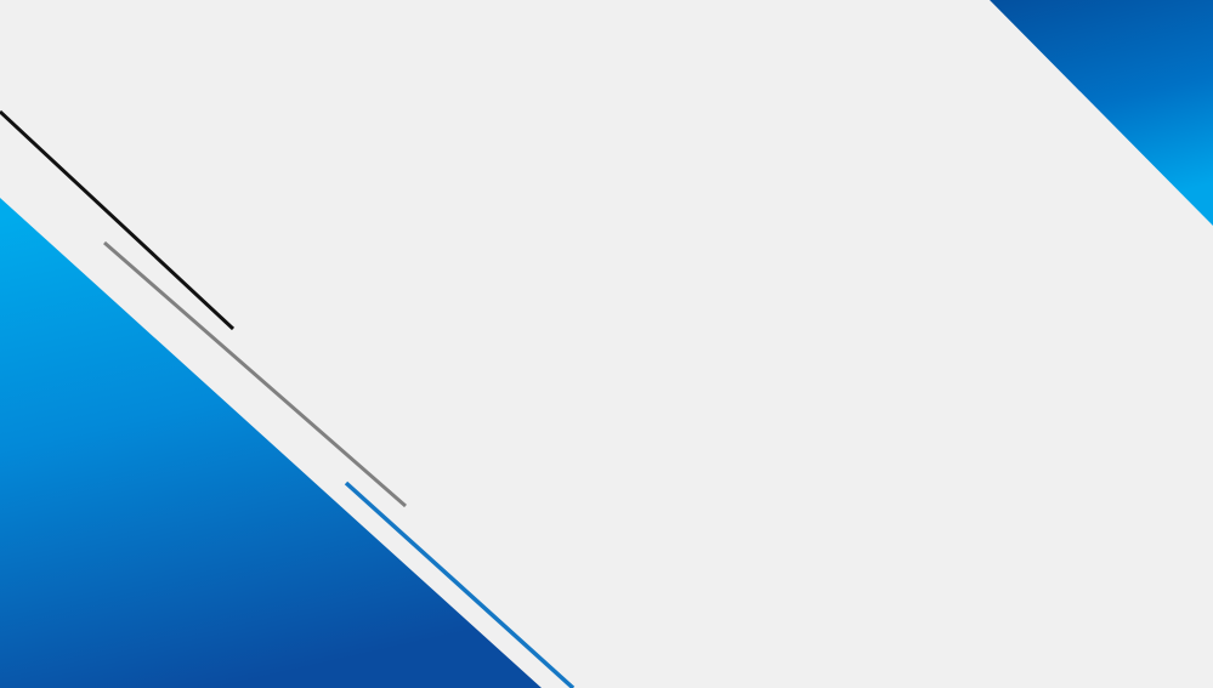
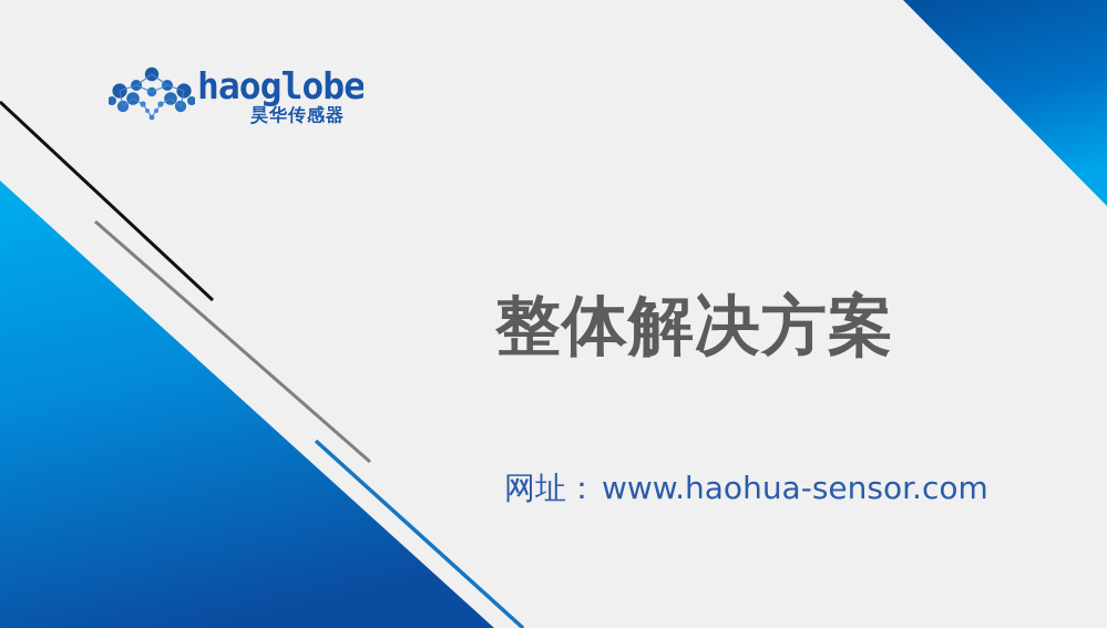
+ haoglobe
+ 昊华传感器
+ 整体解决方案
+ 网址： www.haohua-sensor.com
